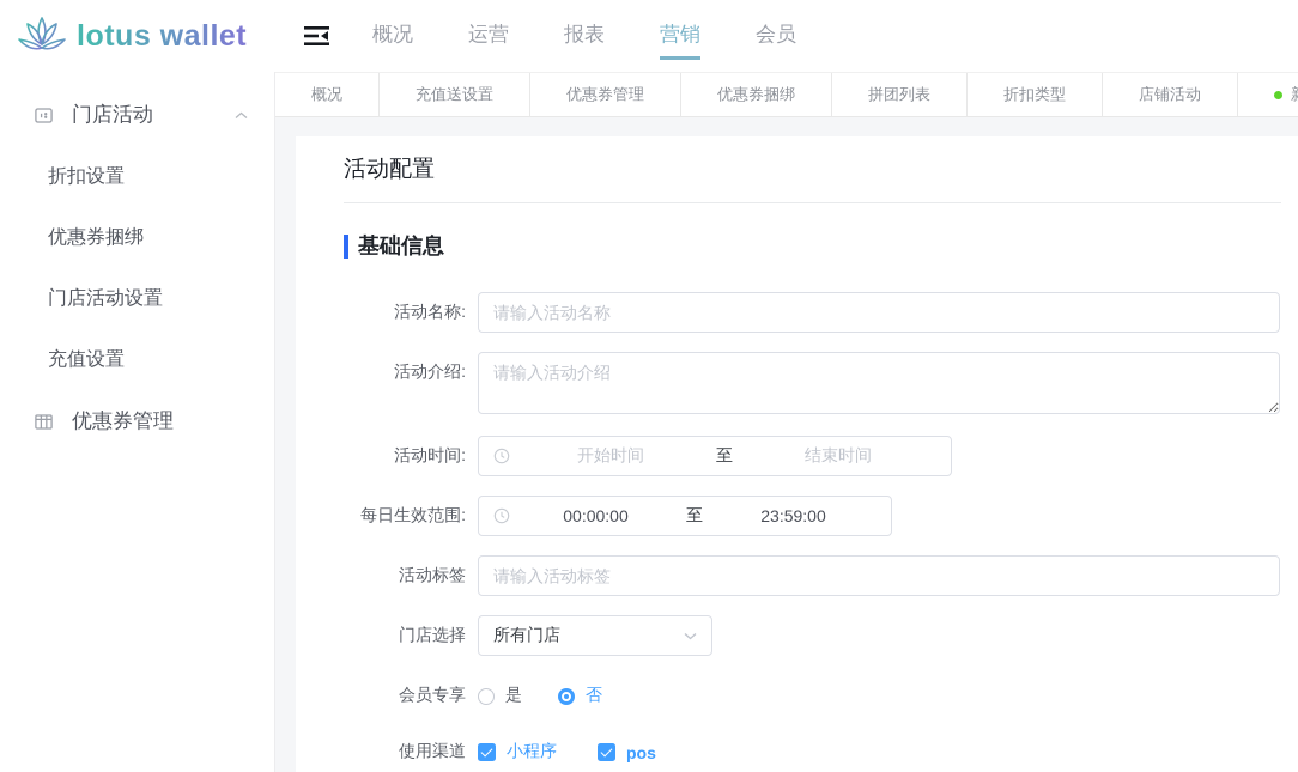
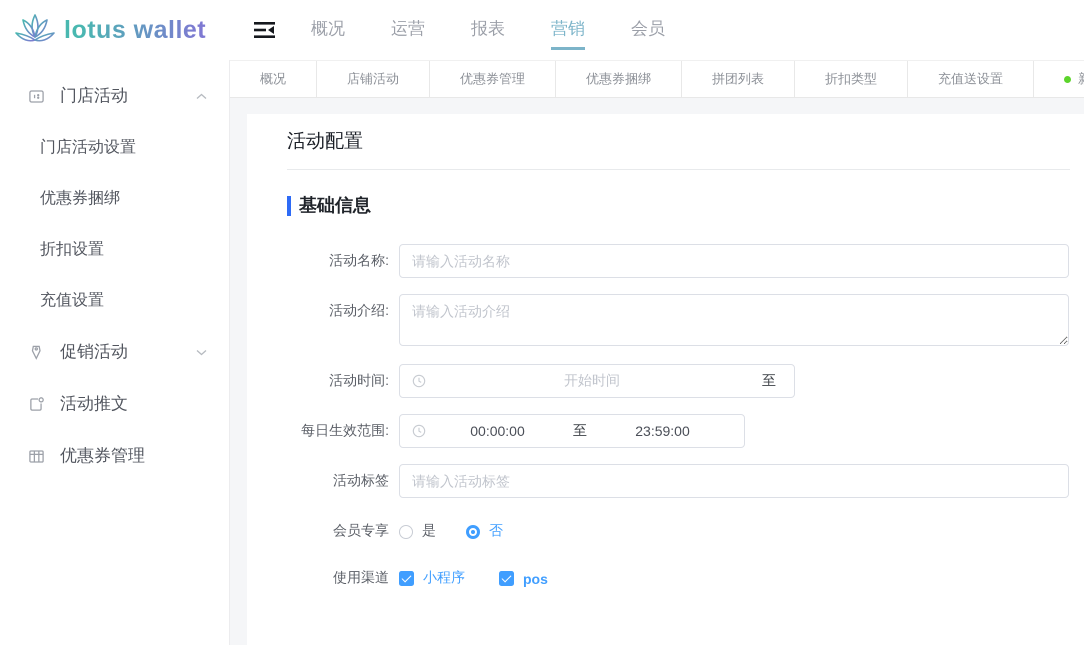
  lotus wallet
  概况
  运营
  报表
  营销
  会员
  门店活动
- 折扣设置
+ 门店活动设置
  优惠券捆绑
- 门店活动设置
+ 折扣设置
  充值设置
+ 促销活动
+ 活动推文
  优惠券管理
  概况
- 充值送设置
+ 店铺活动
  优惠券管理
  优惠券捆绑
  拼团列表
  折扣类型
- 店铺活动
+ 充值送设置
  活动配置
  基础信息
  活动名称:
  请输入活动名称
  活动介绍:
  请输入活动介绍
  活动时间:
  开始时间
  至
- 结束时间
  每日生效范围:
  00:00:00
  至
  23:59:00
  活动标签
  请输入活动标签
- 门店选择
- 所有门店
  会员专享
  是
  否
  使用渠道
  小程序
  pos
